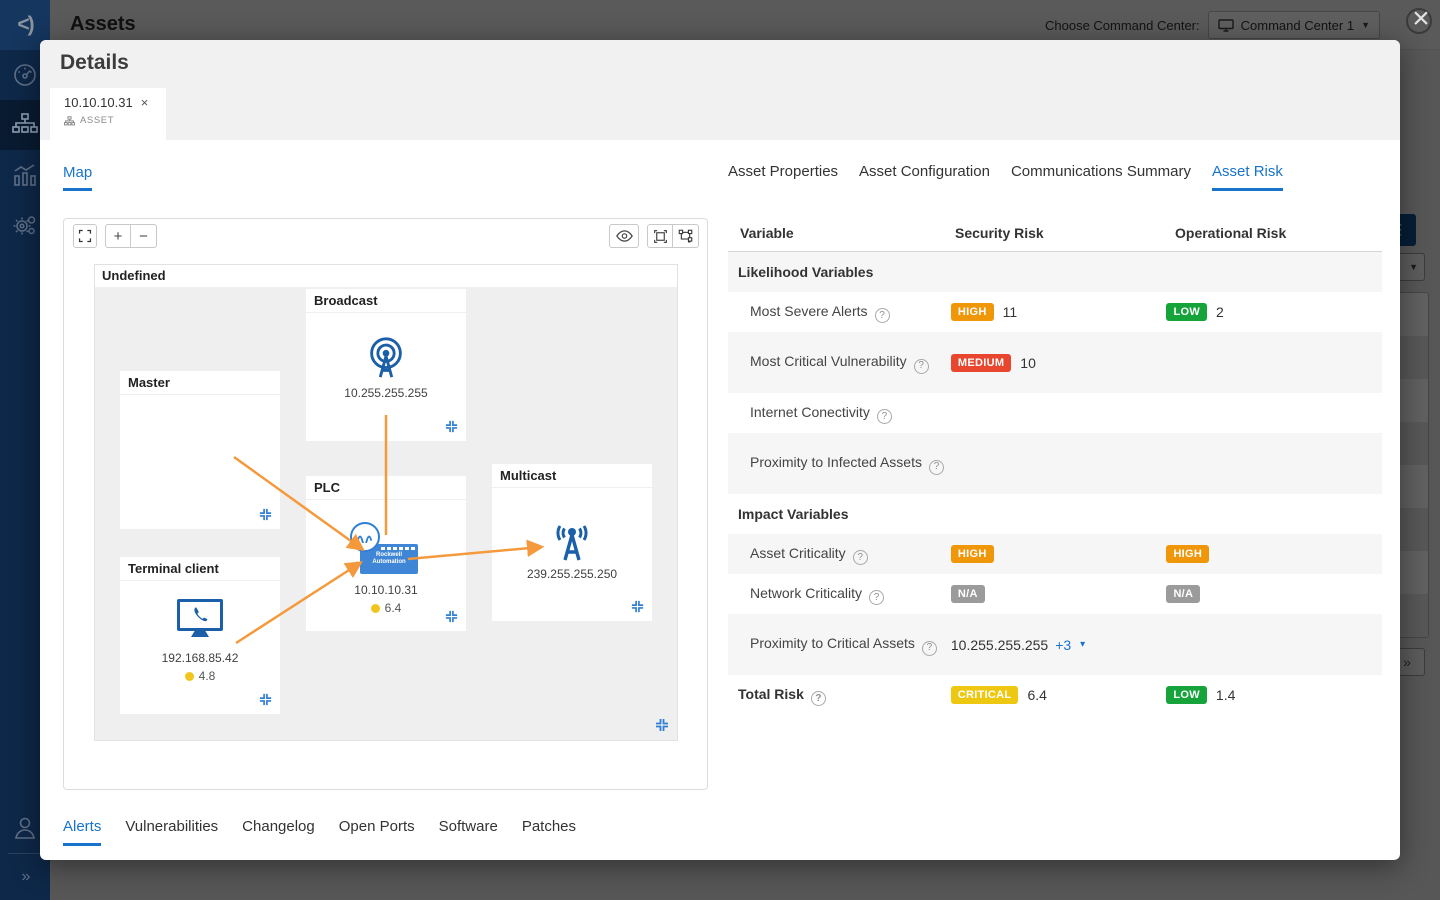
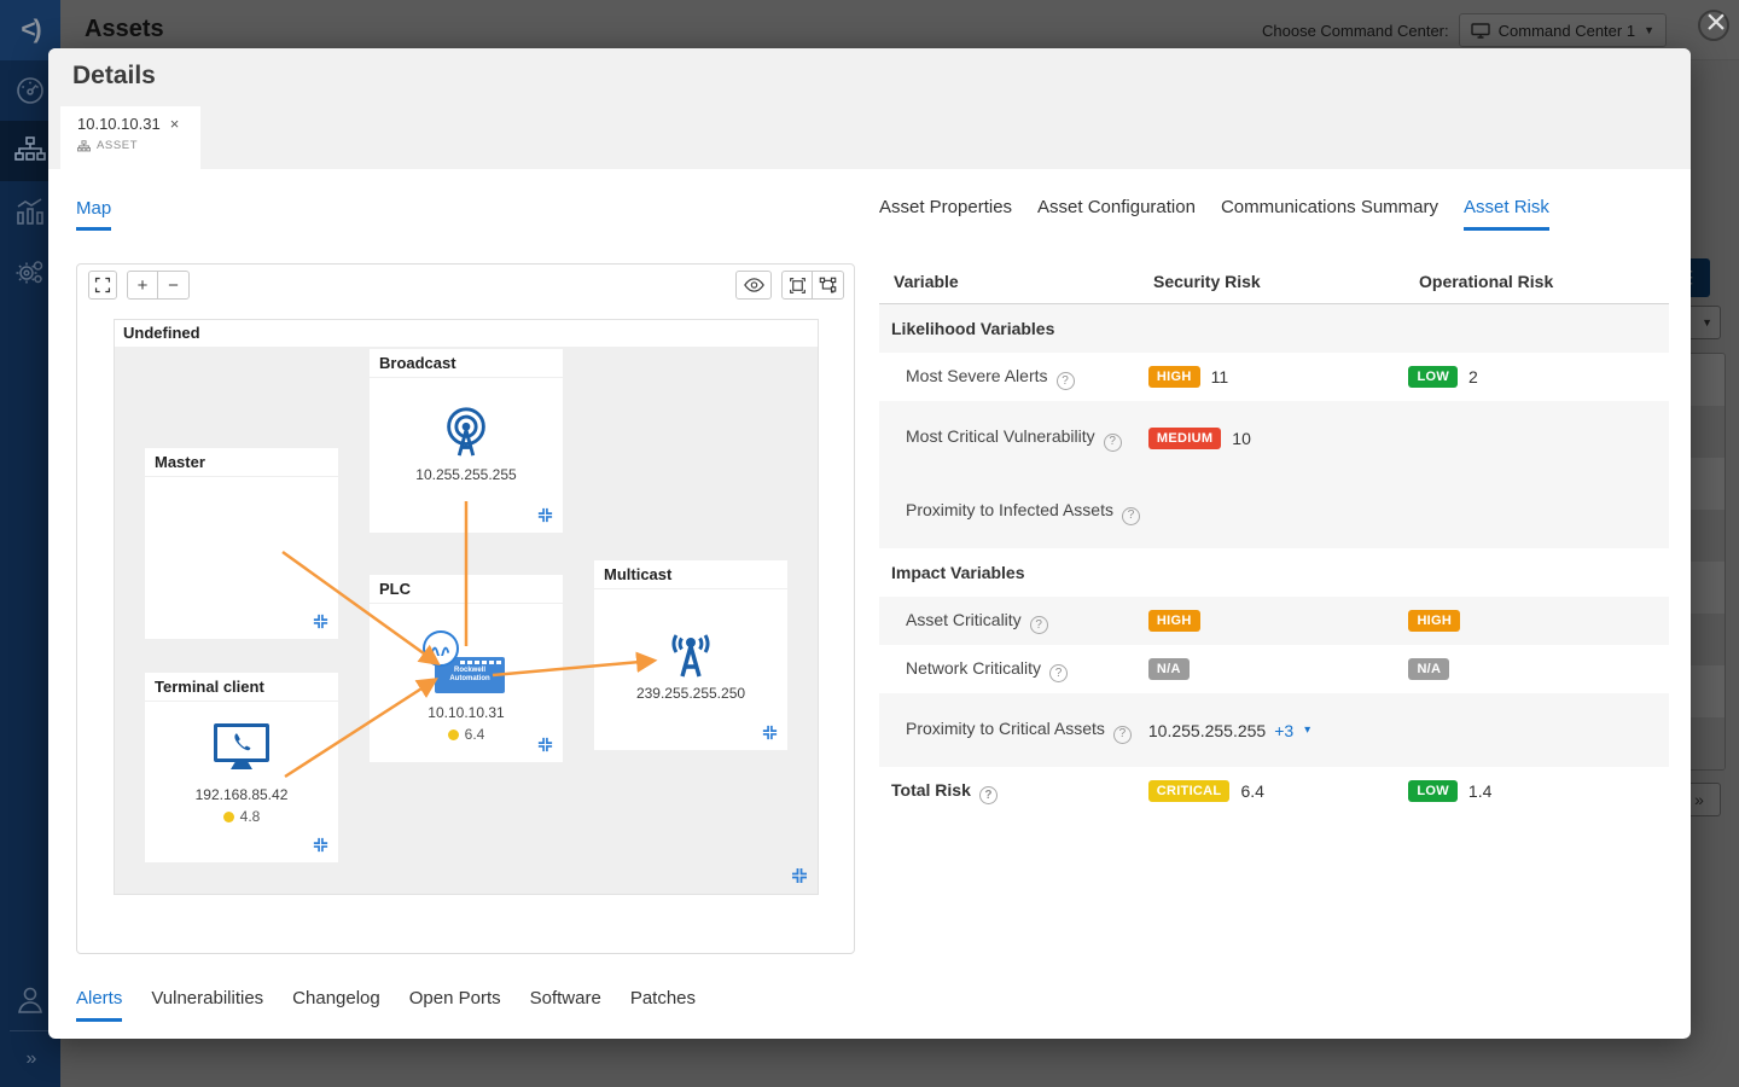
  Assets
  Choose Command Center:
  Command Center 1
  ▼
  ⋮
  ▼
  »
  <)
  »
  Details
  10.10.10.31
  ×
  ASSET
  Map
  +
  −
  Undefined
  Broadcast
  10.255.255.255
  Master
  PLC
  10.10.10.31
  6.4
  Terminal client
  192.168.85.42
  4.8
  Multicast
  239.255.255.250
  Asset Properties
  Asset Configuration
  Communications Summary
  Asset Risk
  Variable
  Security Risk
  Operational Risk
  Likelihood Variables
  Most Severe Alerts ?
  HIGH
  11
  LOW
  2
  Most Critical Vulnerability ?
  MEDIUM
  10
- Internet Conectivity ?
  Proximity to Infected Assets ?
  Impact Variables
  Asset Criticality ?
  HIGH
  HIGH
  Network Criticality ?
  N/A
  N/A
  Proximity to Critical Assets ?
  10.255.255.255
  +3
  ▾
  Total Risk ?
  CRITICAL
  6.4
  LOW
  1.4
  Alerts
  Vulnerabilities
  Changelog
  Open Ports
  Software
  Patches
  ×
